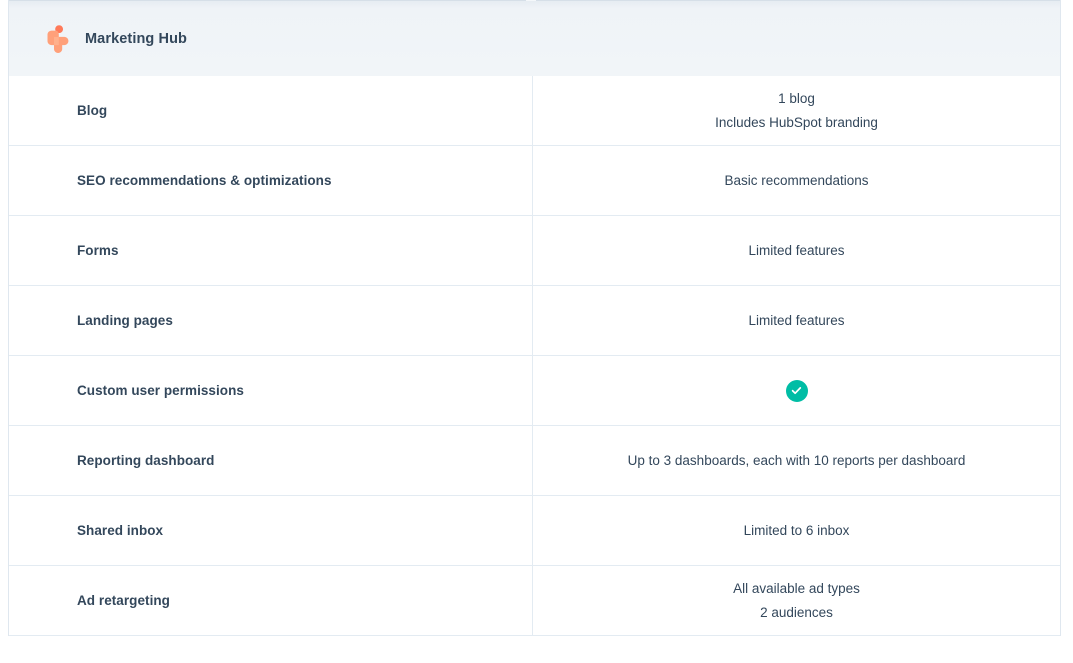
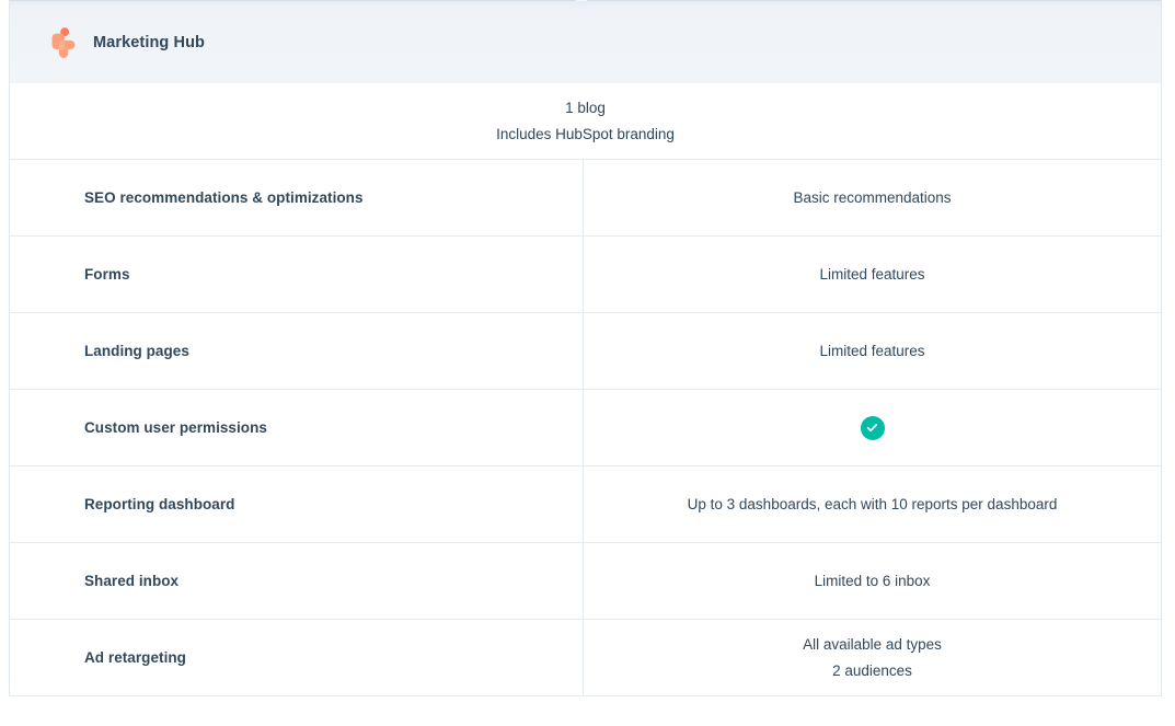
  Marketing Hub
- Blog
  1 blog
  Includes HubSpot branding
  SEO recommendations & optimizations
  Basic recommendations
  Forms
  Limited features
  Landing pages
  Limited features
  Custom user permissions
  Reporting dashboard
  Up to 3 dashboards, each with 10 reports per dashboard
  Shared inbox
  Limited to 6 inbox
  Ad retargeting
  All available ad types
  2 audiences
